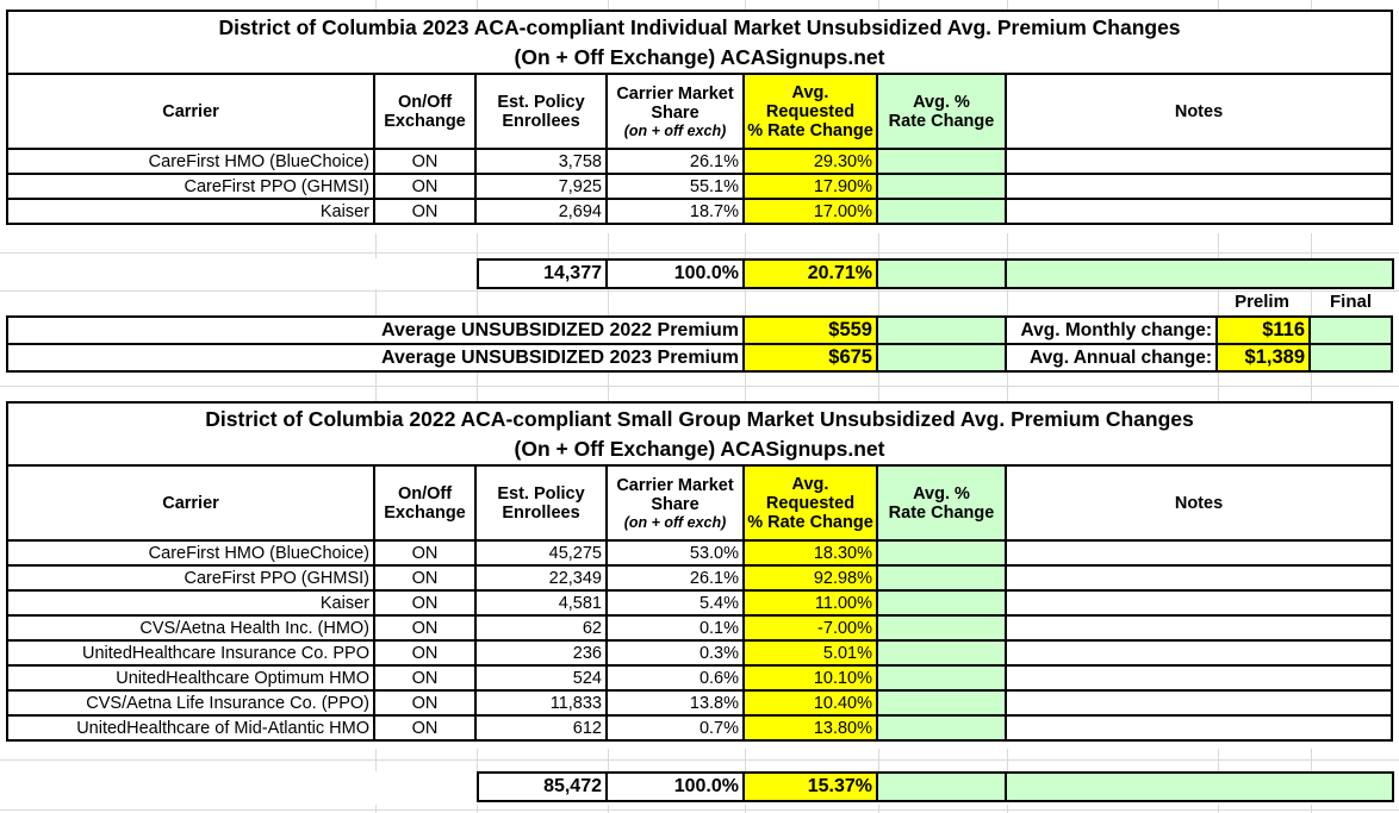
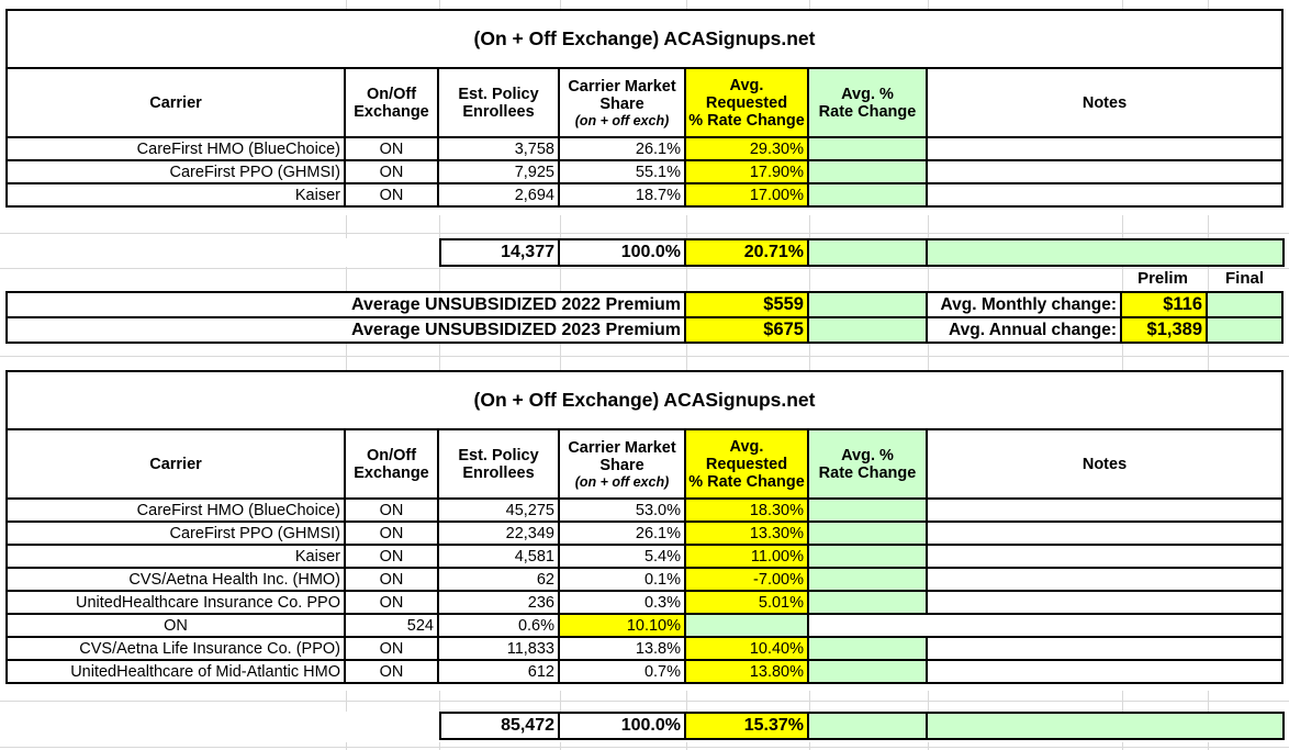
- District of Columbia 2023 ACA-compliant Individual Market Unsubsidized Avg. Premium Changes
  (On + Off Exchange) ACASignups.net
  Carrier
  On/Off
  Exchange
  Est. Policy
  Enrollees
  Carrier Market
  Share
  (on + off exch)
  Avg.
  Requested
  % Rate Change
  Avg. %
  Rate Change
  Notes
  CareFirst HMO (BlueChoice)
  ON
  3,758
  26.1%
  29.30%
  CareFirst PPO (GHMSI)
  ON
  7,925
  55.1%
  17.90%
  Kaiser
  ON
  2,694
  18.7%
  17.00%
  14,377
  100.0%
  20.71%
  Prelim
  Final
  Average UNSUBSIDIZED 2022 Premium
  $559
  Avg. Monthly change:
  $116
  Average UNSUBSIDIZED 2023 Premium
  $675
  Avg. Annual change:
  $1,389
- District of Columbia 2022 ACA-compliant Small Group Market Unsubsidized Avg. Premium Changes
  (On + Off Exchange) ACASignups.net
  Carrier
  On/Off
  Exchange
  Est. Policy
  Enrollees
  Carrier Market
  Share
  (on + off exch)
  Avg.
  Requested
  % Rate Change
  Avg. %
  Rate Change
  Notes
  CareFirst HMO (BlueChoice)
  ON
  45,275
  53.0%
  18.30%
  CareFirst PPO (GHMSI)
  ON
  22,349
  26.1%
- 92.98%
+ 13.30%
  Kaiser
  ON
  4,581
  5.4%
  11.00%
  CVS/Aetna Health Inc. (HMO)
  ON
  62
  0.1%
  -7.00%
  UnitedHealthcare Insurance Co. PPO
  ON
  236
  0.3%
  5.01%
- UnitedHealthcare Optimum HMO
  ON
  524
  0.6%
  10.10%
  CVS/Aetna Life Insurance Co. (PPO)
  ON
  11,833
  13.8%
  10.40%
  UnitedHealthcare of Mid-Atlantic HMO
  ON
  612
  0.7%
  13.80%
  85,472
  100.0%
  15.37%
